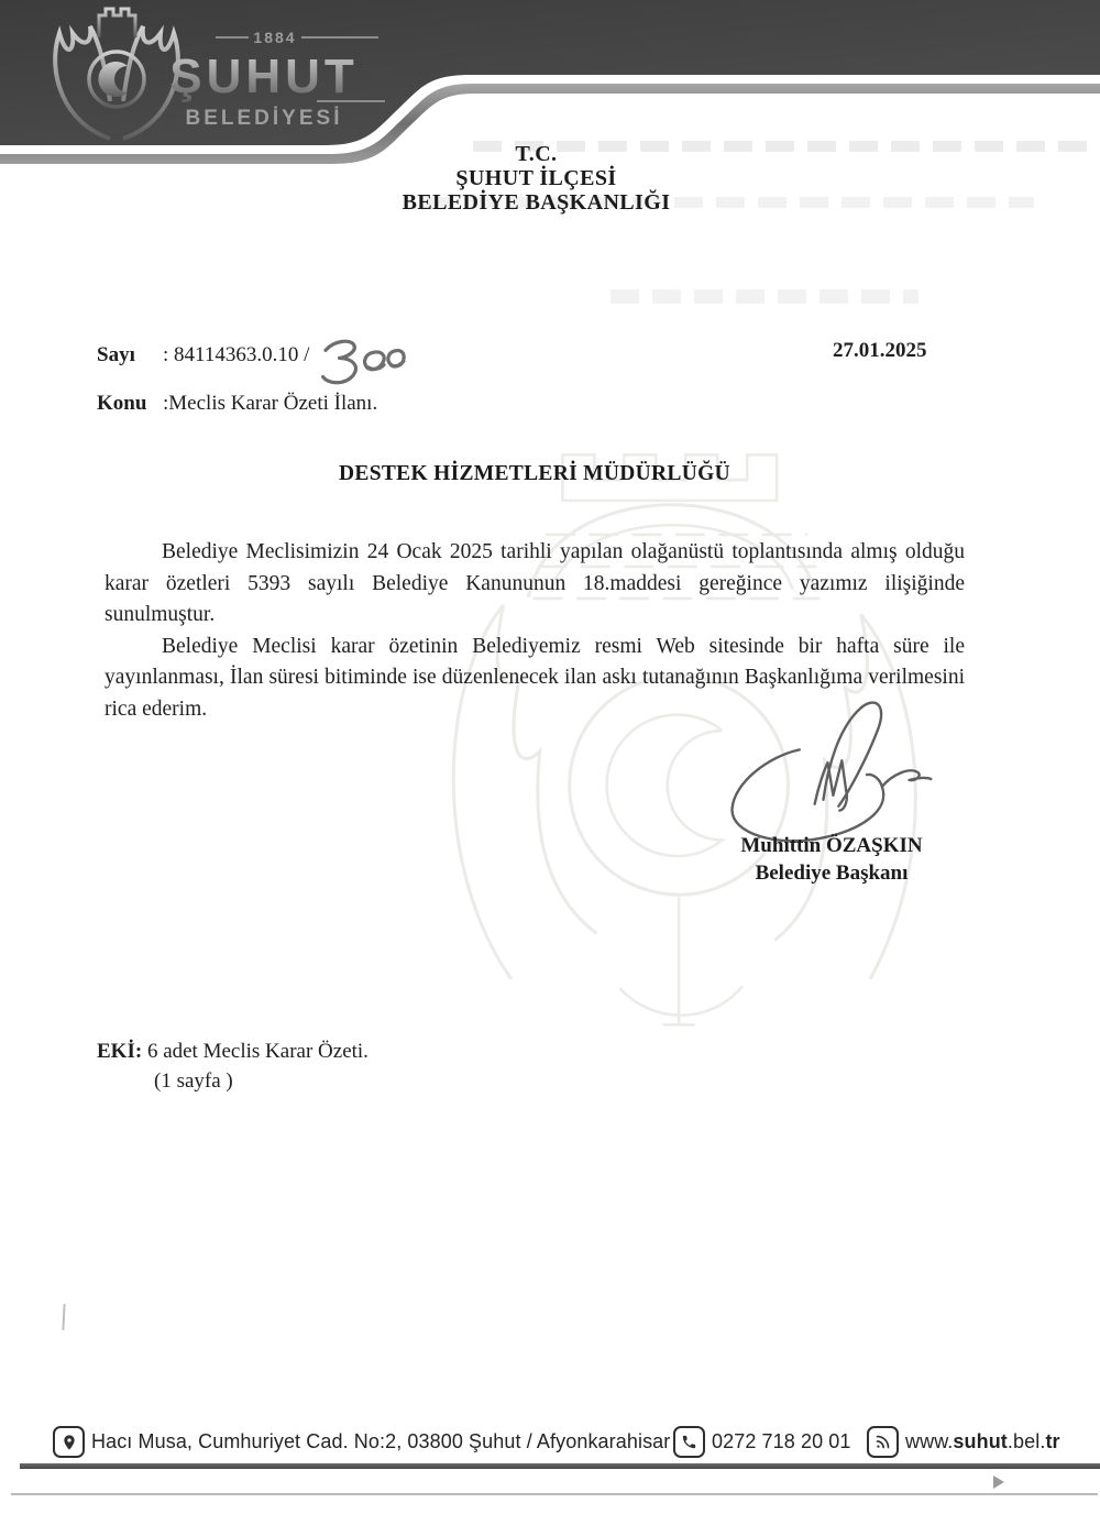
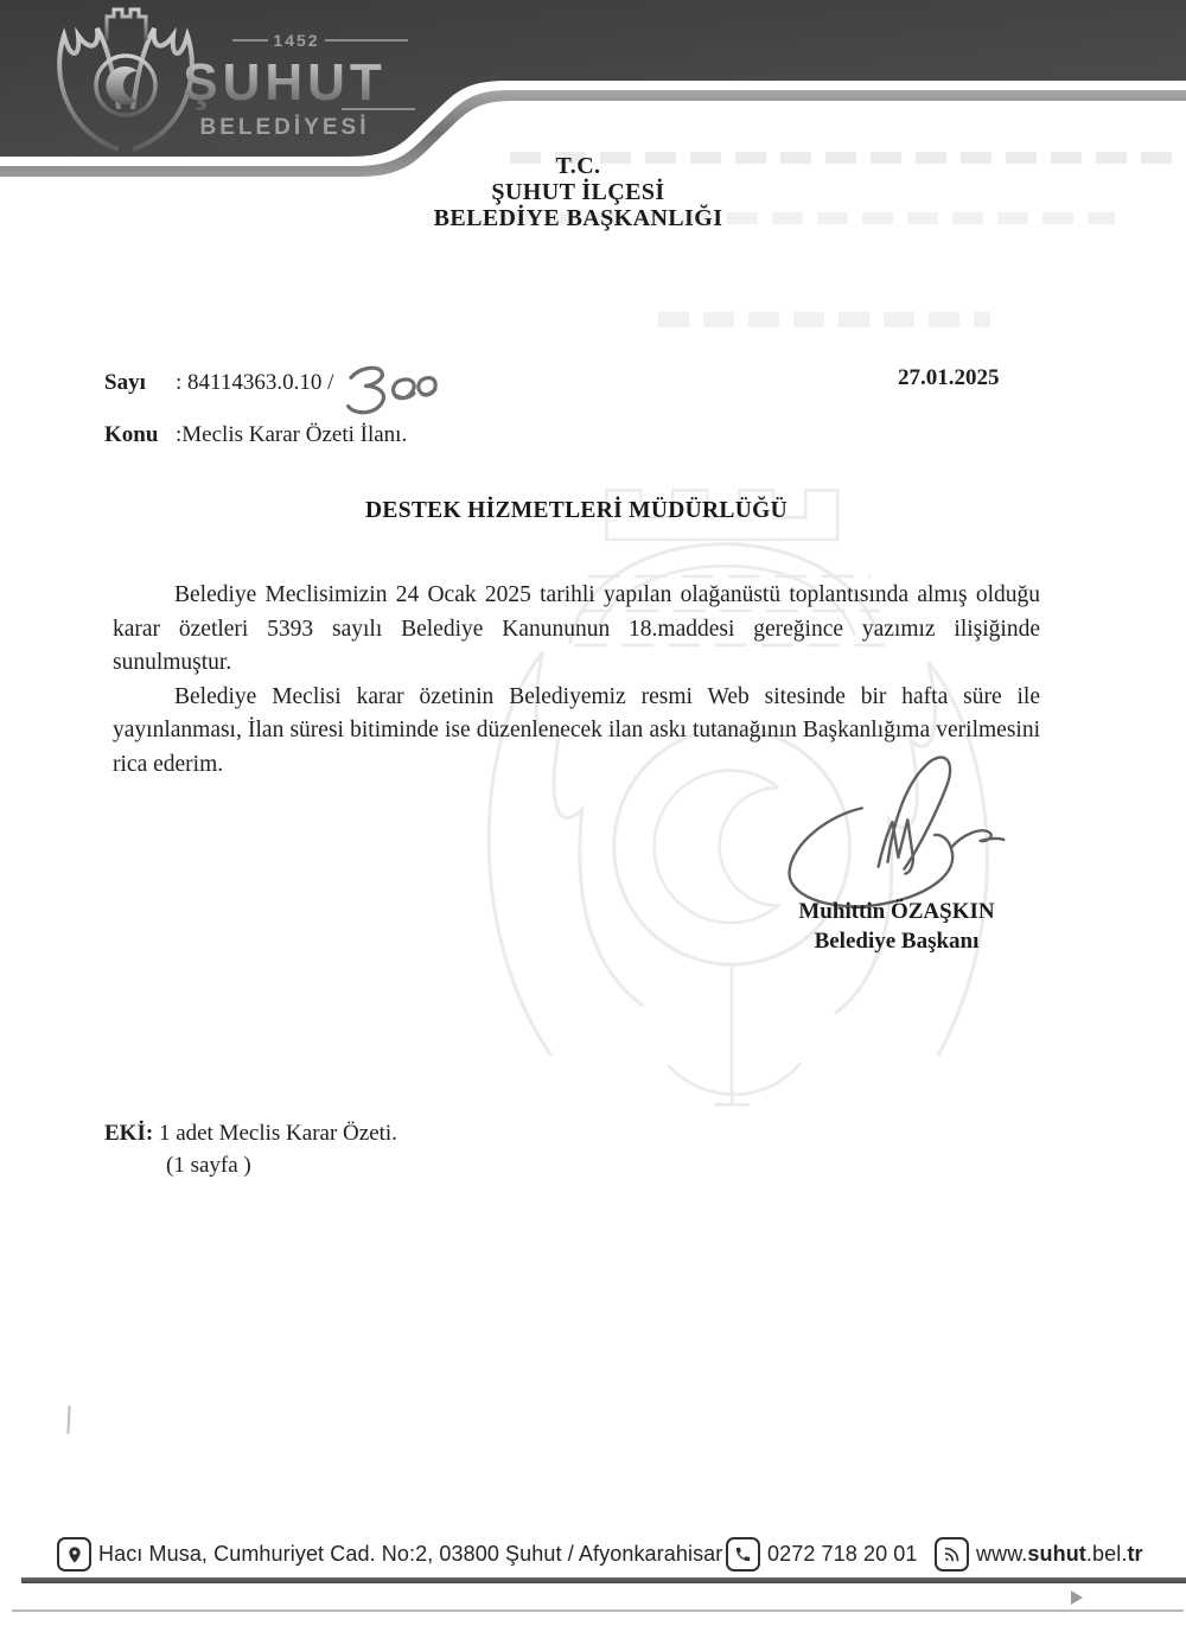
- 1884
+ 1452
  ŞUHUT
  BELEDİYESİ
  T.C.
  ŞUHUT İLÇESİ
  BELEDİYE BAŞKANLIĞI
  Sayı
  : 84114363.0.10 /
  Konu
  :Meclis Karar Özeti İlanı.
  27.01.2025
  DESTEK HİZMETLERİ MÜDÜRLÜĞÜ
  Belediye Meclisimizin 24 Ocak 2025 tarihli yapılan olağanüstü toplantısında almış olduğu karar özetleri 5393 sayılı Belediye Kanununun 18.maddesi gereğince yazımız ilişiğinde sunulmuştur.
  Belediye Meclisi karar özetinin Belediyemiz resmi Web sitesinde bir hafta süre ile yayınlanması, İlan süresi bitiminde ise düzenlenecek ilan askı tutanağının Başkanlığıma verilmesini rica ederim.
  Muhittin ÖZAŞKIN
  Belediye Başkanı
- EKİ: 6 adet Meclis Karar Özeti.
+ EKİ: 1 adet Meclis Karar Özeti.
  (1 sayfa )
  Hacı Musa, Cumhuriyet Cad. No:2, 03800 Şuhut / Afyonkarahisar
  0272 718 20 01
  www.suhut.bel.tr
